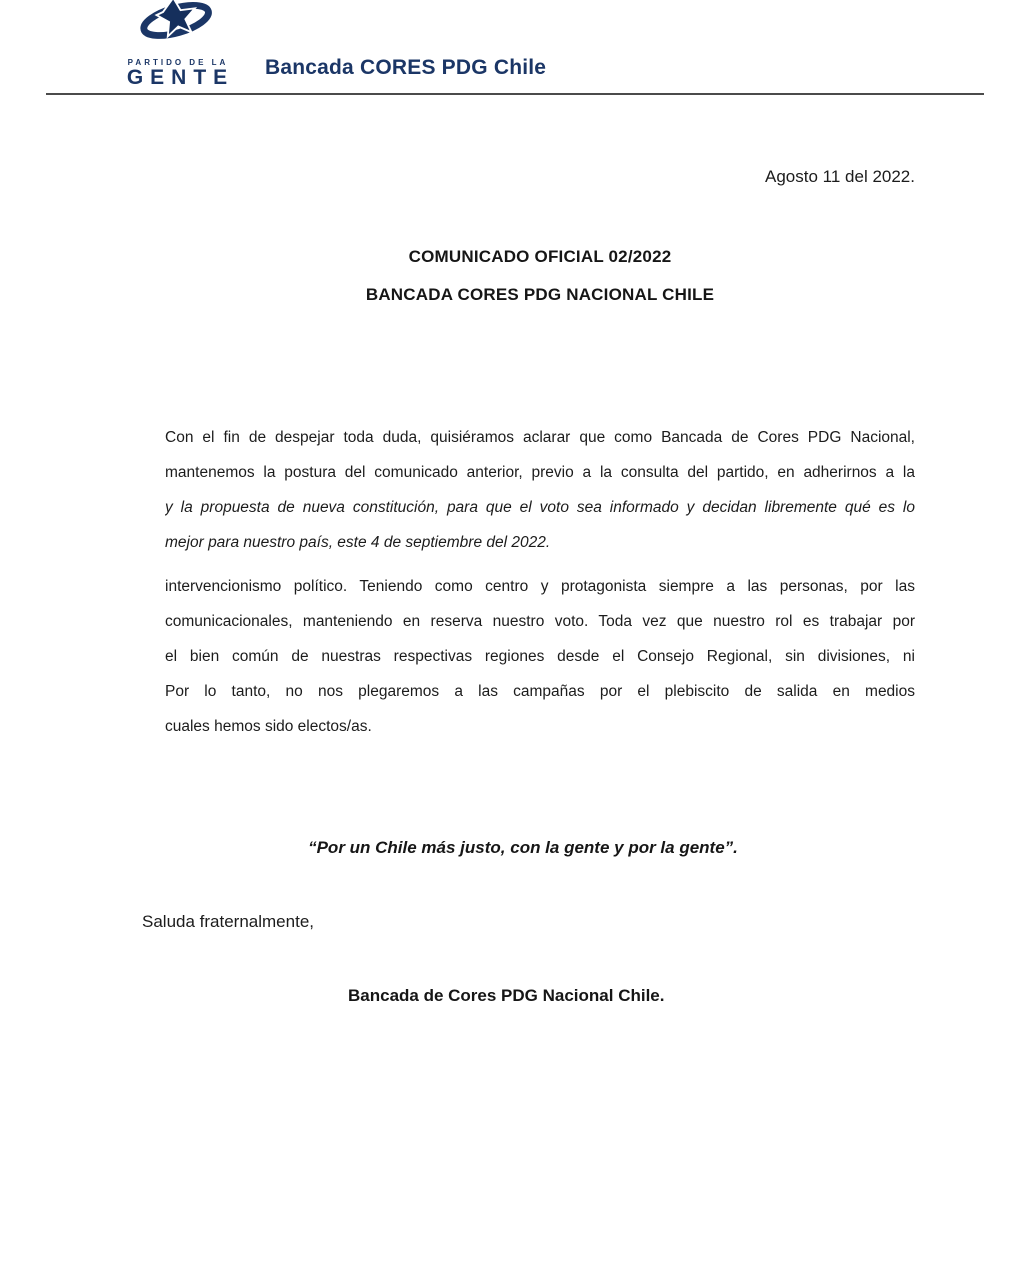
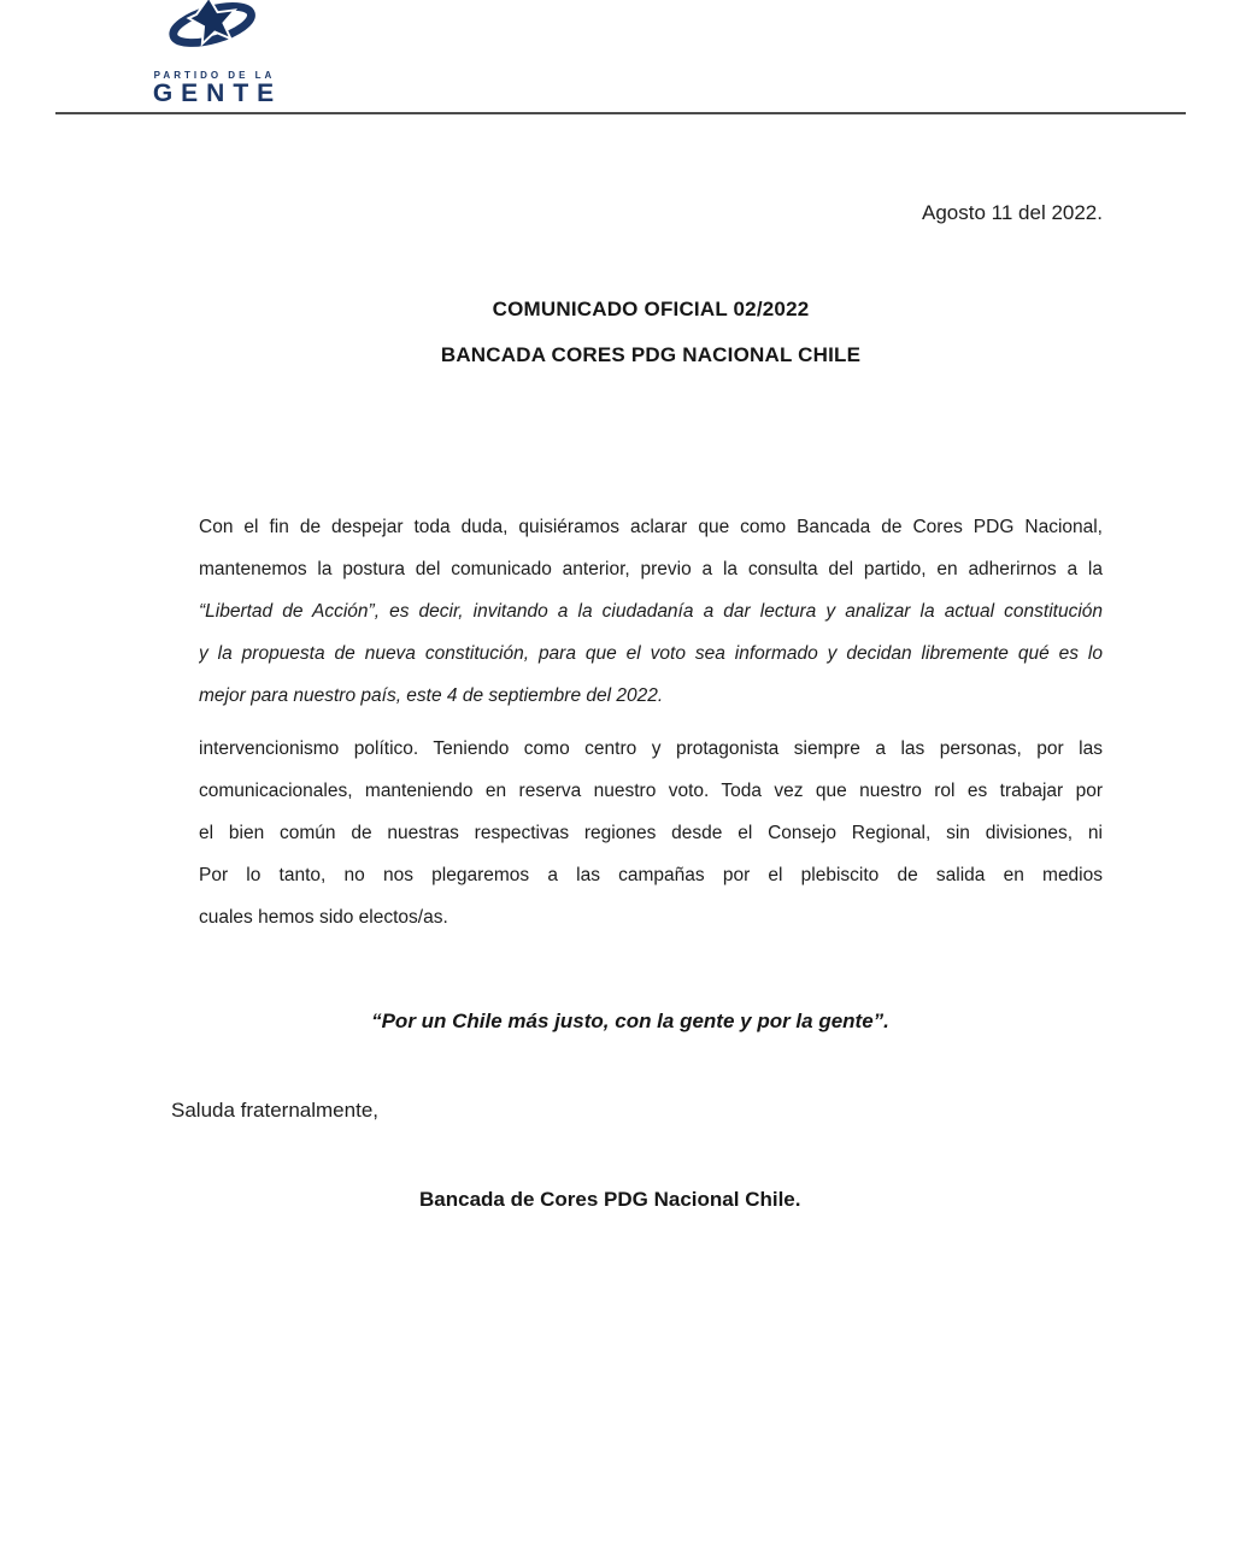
  PARTIDO DE LA
  GENTE
- Bancada CORES PDG Chile
  Agosto 11 del 2022.
  COMUNICADO OFICIAL 02/2022
  BANCADA CORES PDG NACIONAL CHILE
  Con el fin de despejar toda duda, quisiéramos aclarar que como Bancada de Cores PDG Nacional,
  mantenemos la postura del comunicado anterior, previo a la consulta del partido, en adherirnos a la
+ “Libertad de Acción”, es decir, invitando a la ciudadanía a dar lectura y analizar la actual constitución
  y la propuesta de nueva constitución, para que el voto sea informado y decidan libremente qué es lo
  mejor para nuestro país, este 4 de septiembre del 2022.
  intervencionismo político. Teniendo como centro y protagonista siempre a las personas, por las
  comunicacionales, manteniendo en reserva nuestro voto. Toda vez que nuestro rol es trabajar por
  el bien común de nuestras respectivas regiones desde el Consejo Regional, sin divisiones, ni
  Por lo tanto, no nos plegaremos a las campañas por el plebiscito de salida en medios
  cuales hemos sido electos/as.
  “Por un Chile más justo, con la gente y por la gente”.
  Saluda fraternalmente,
  Bancada de Cores PDG Nacional Chile.
